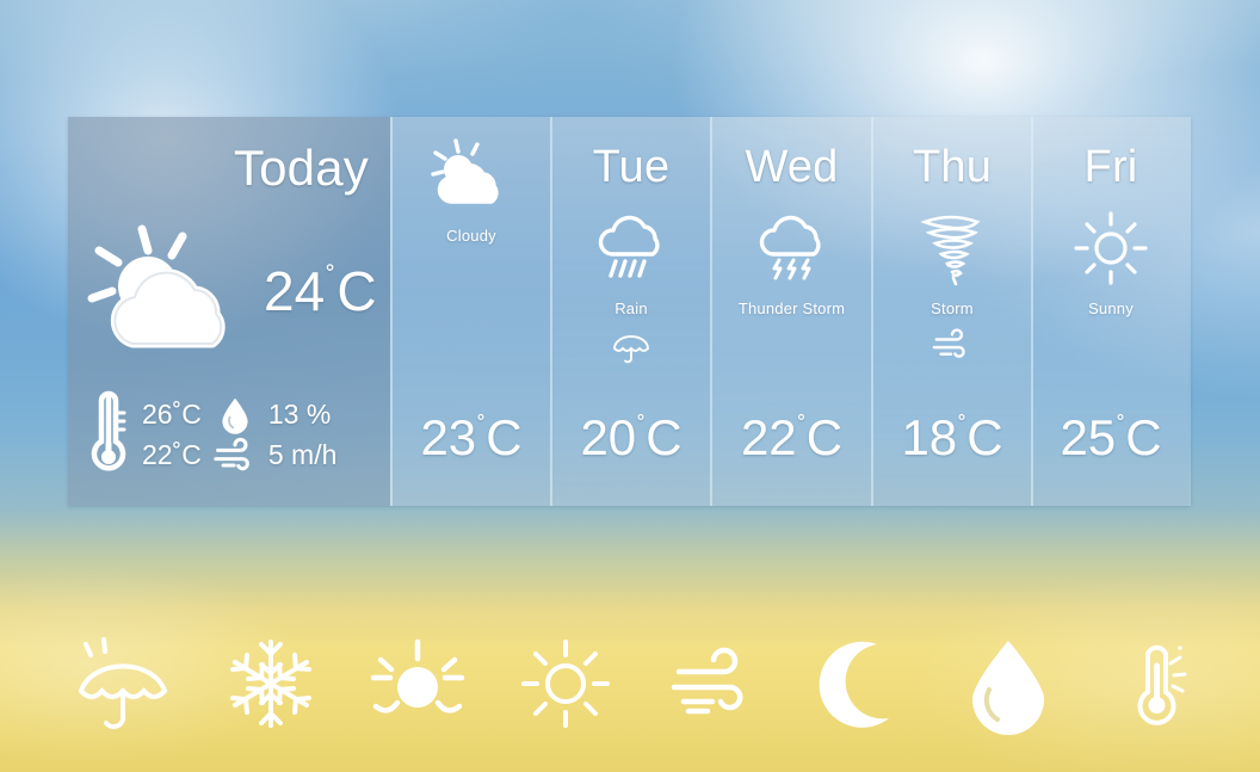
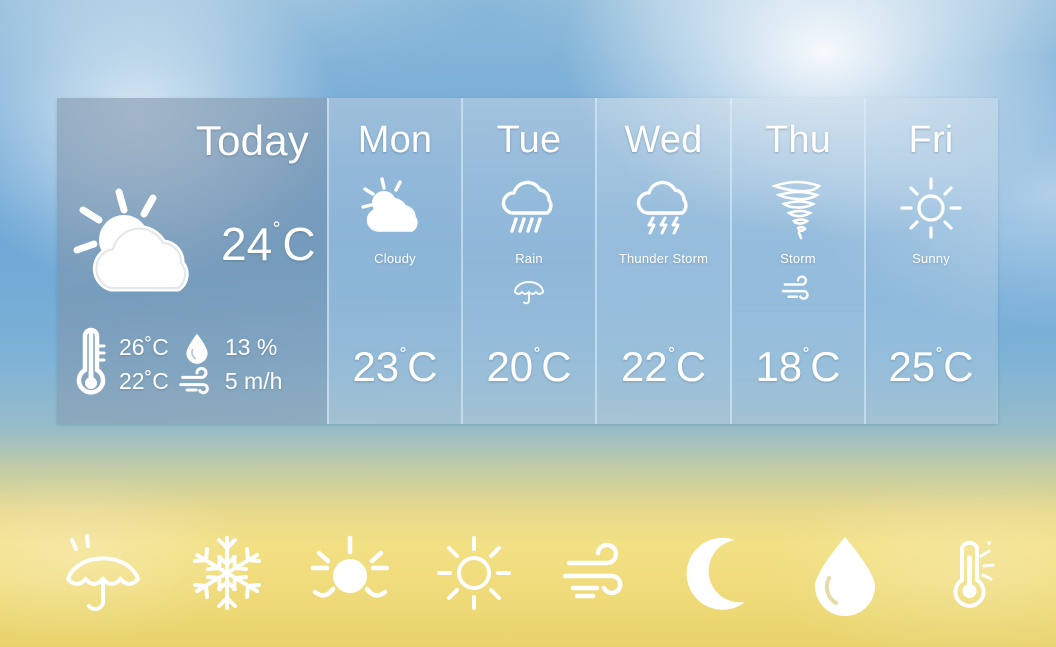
  Today
  24˚C
  26˚C
  13 %
  22˚C
  5 m/h
+ Mon
  Cloudy
  23˚C
  Tue
  Rain
  20˚C
  Wed
  Thunder Storm
  22˚C
  Thu
  Storm
  18˚C
  Fri
  Sunny
  25˚C
